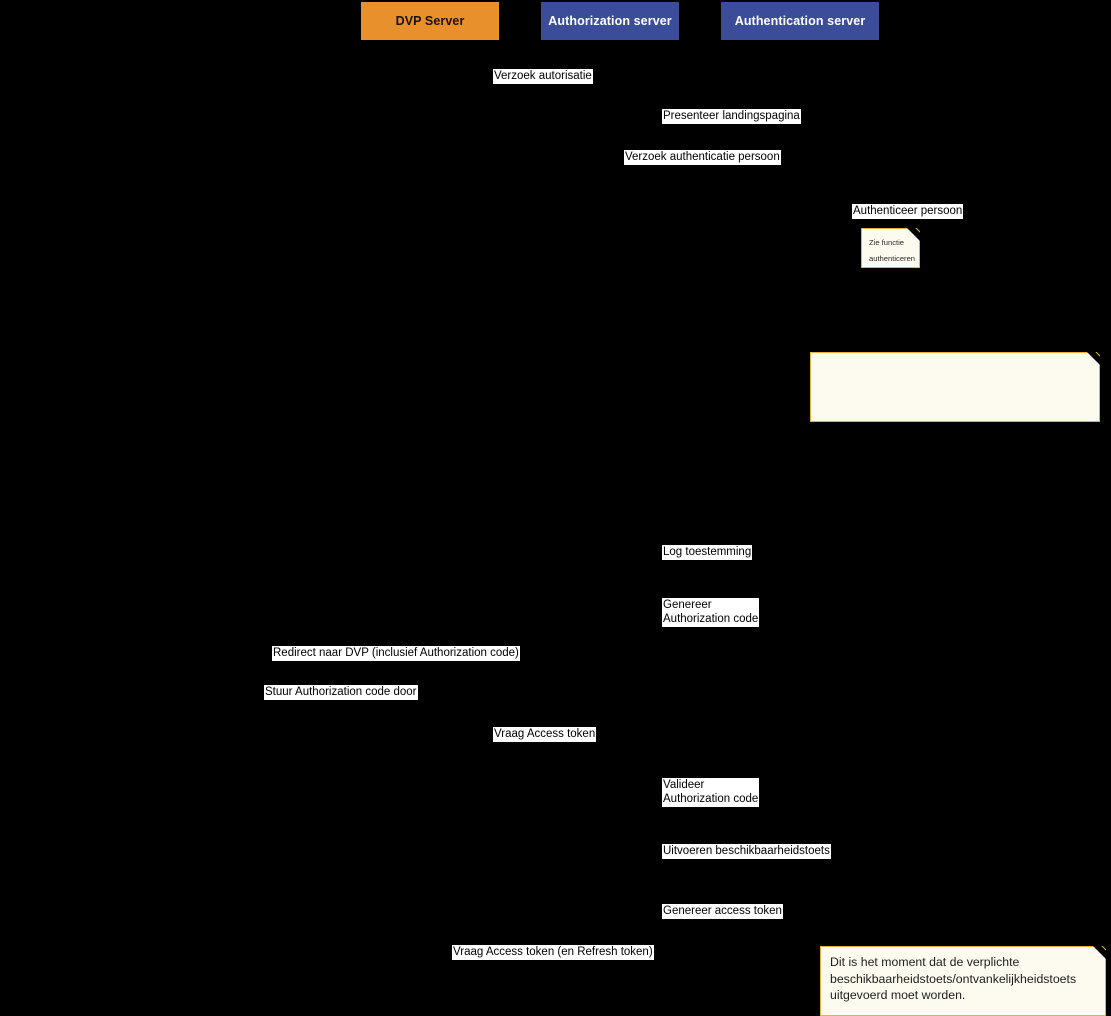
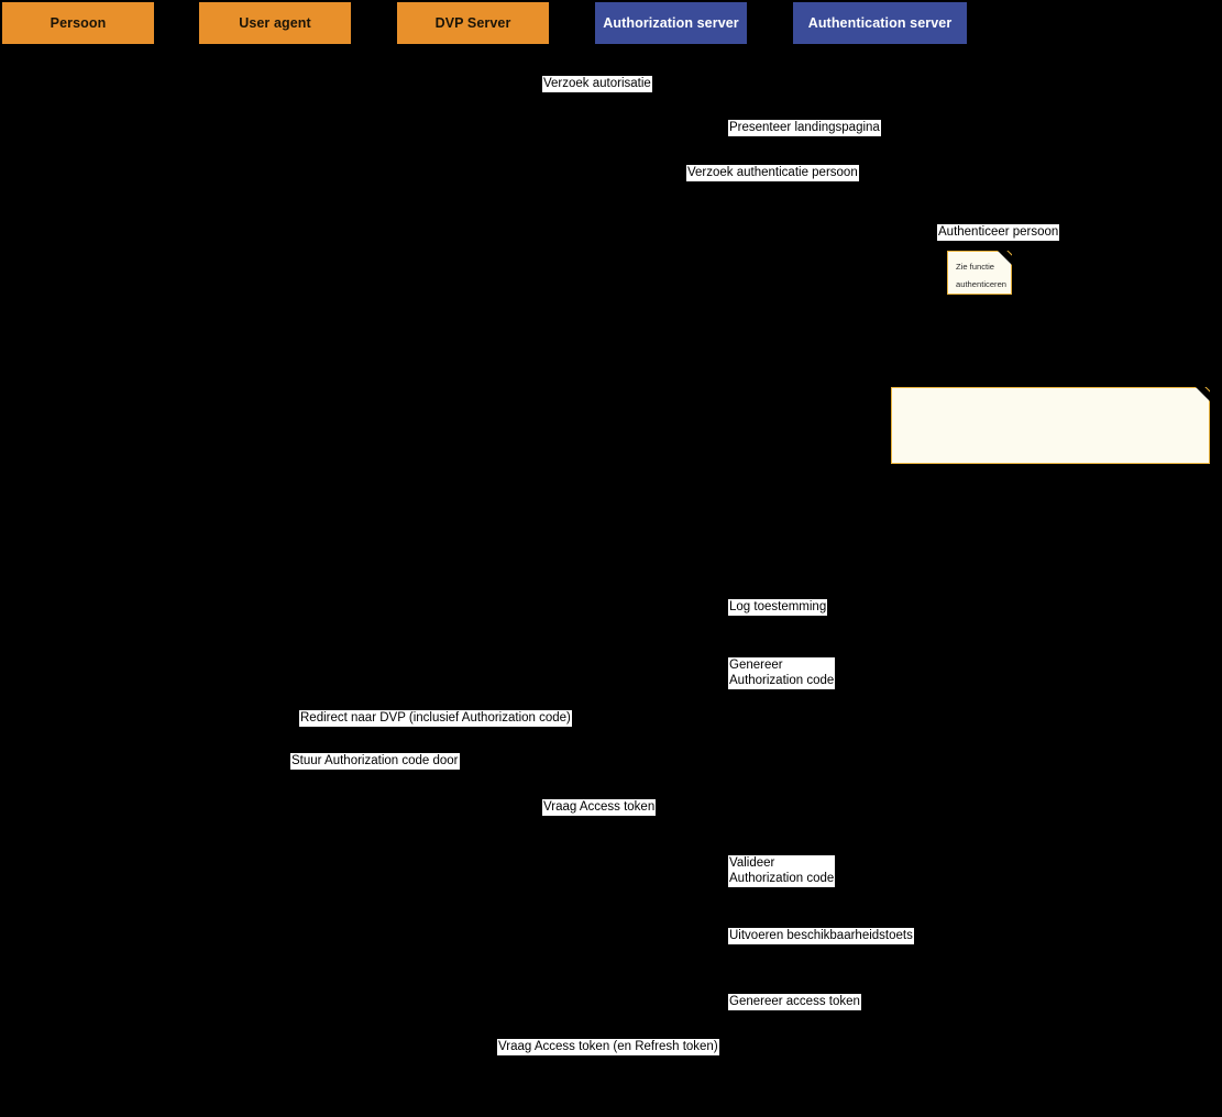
+ Persoon
+ User agent
  DVP Server
  Authorization server
  Authentication server
  Verzoek autorisatie
  Presenteer landingspagina
  Verzoek authenticatie persoon
  Authenticeer persoon
  Log toestemming
  Genereer
  Authorization code
  Redirect naar DVP (inclusief Authorization code)
  Stuur Authorization code door
  Vraag Access token
  Valideer
  Authorization code
  Uitvoeren beschikbaarheidstoets
  Genereer access token
  Vraag Access token (en Refresh token)
  Zie functie
  authenticeren
- Dit is het moment dat de verplichte beschikbaarheidstoets/ontvankelijkheidstoets uitgevoerd moet worden.
